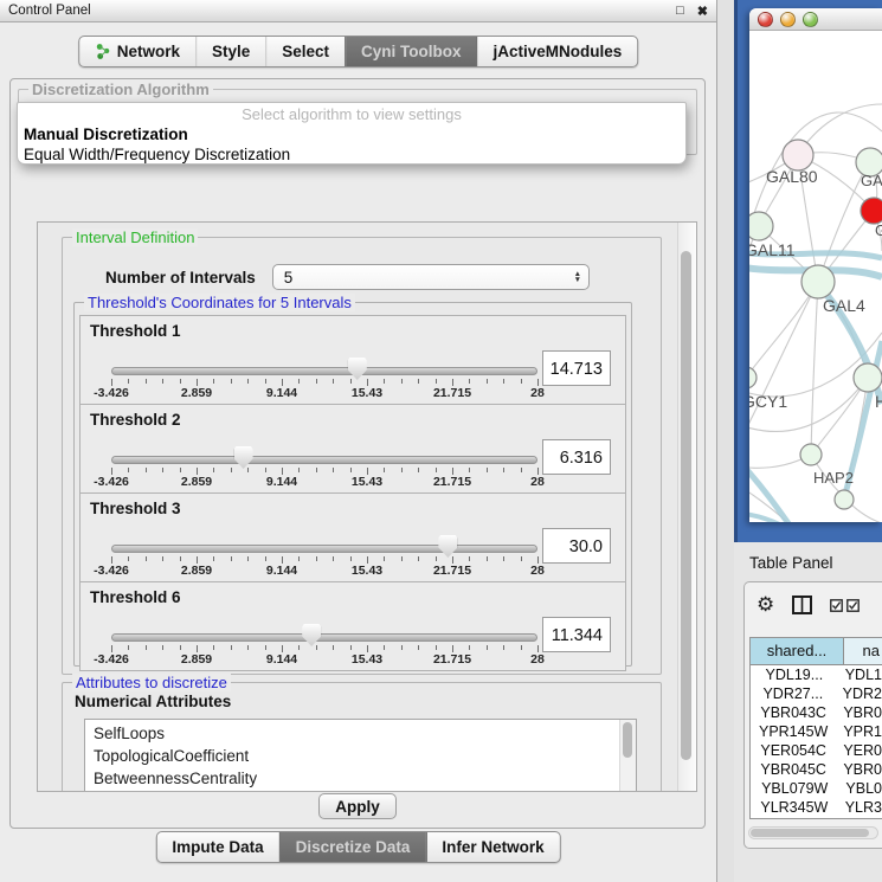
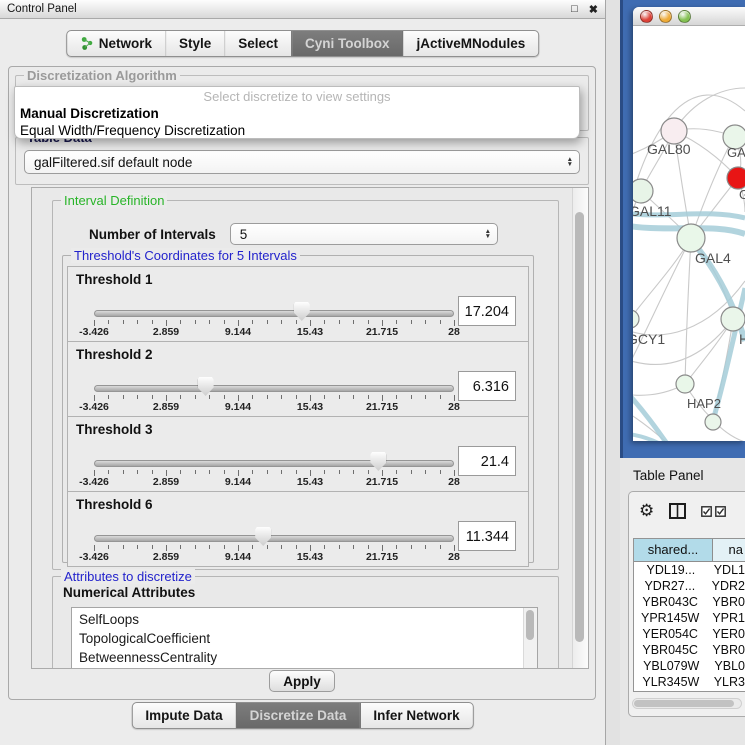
  Control Panel
  □
  ✖
  Network
  Style
  Select
  Cyni Toolbox
  jActiveMNodules
  Discretization Algorithm
+ galFiltered.sif default node
- Select algorithm to view settings
+ Select discretize to view settings
  Manual Discretization
  Equal Width/Frequency Discretization
  Interval Definition
  Number of Intervals
  5
  Threshold's Coordinates for 5 Intervals
  Threshold 1
  -3.426
  2.859
  9.144
  15.43
  21.715
  28
- 14.713
+ 17.204
  Threshold 2
  -3.426
  2.859
  9.144
  15.43
  21.715
  28
  6.316
  Threshold 3
  -3.426
  2.859
  9.144
  15.43
  21.715
  28
- 30.0
+ 21.4
  Threshold 6
  -3.426
  2.859
  9.144
  15.43
  21.715
  28
  11.344
  Attributes to discretize
  Numerical Attributes
  SelfLoops
  TopologicalCoefficient
  BetweennessCentrality
  Apply
  Impute Data
  Discretize Data
  Infer Network
  GAL80
  GAL11
  GAL4
  GCY1
  H
  HAP2
  Table Panel
  ⚙
  shared...
  na
  YDL19...
  YDL1
  YDR27...
  YDR2
  YBR043C
  YBR0
  YPR145W
  YPR1
  YER054C
  YER0
  YBR045C
  YBR0
  YBL079W
  YBL0
  YLR345W
  YLR3
